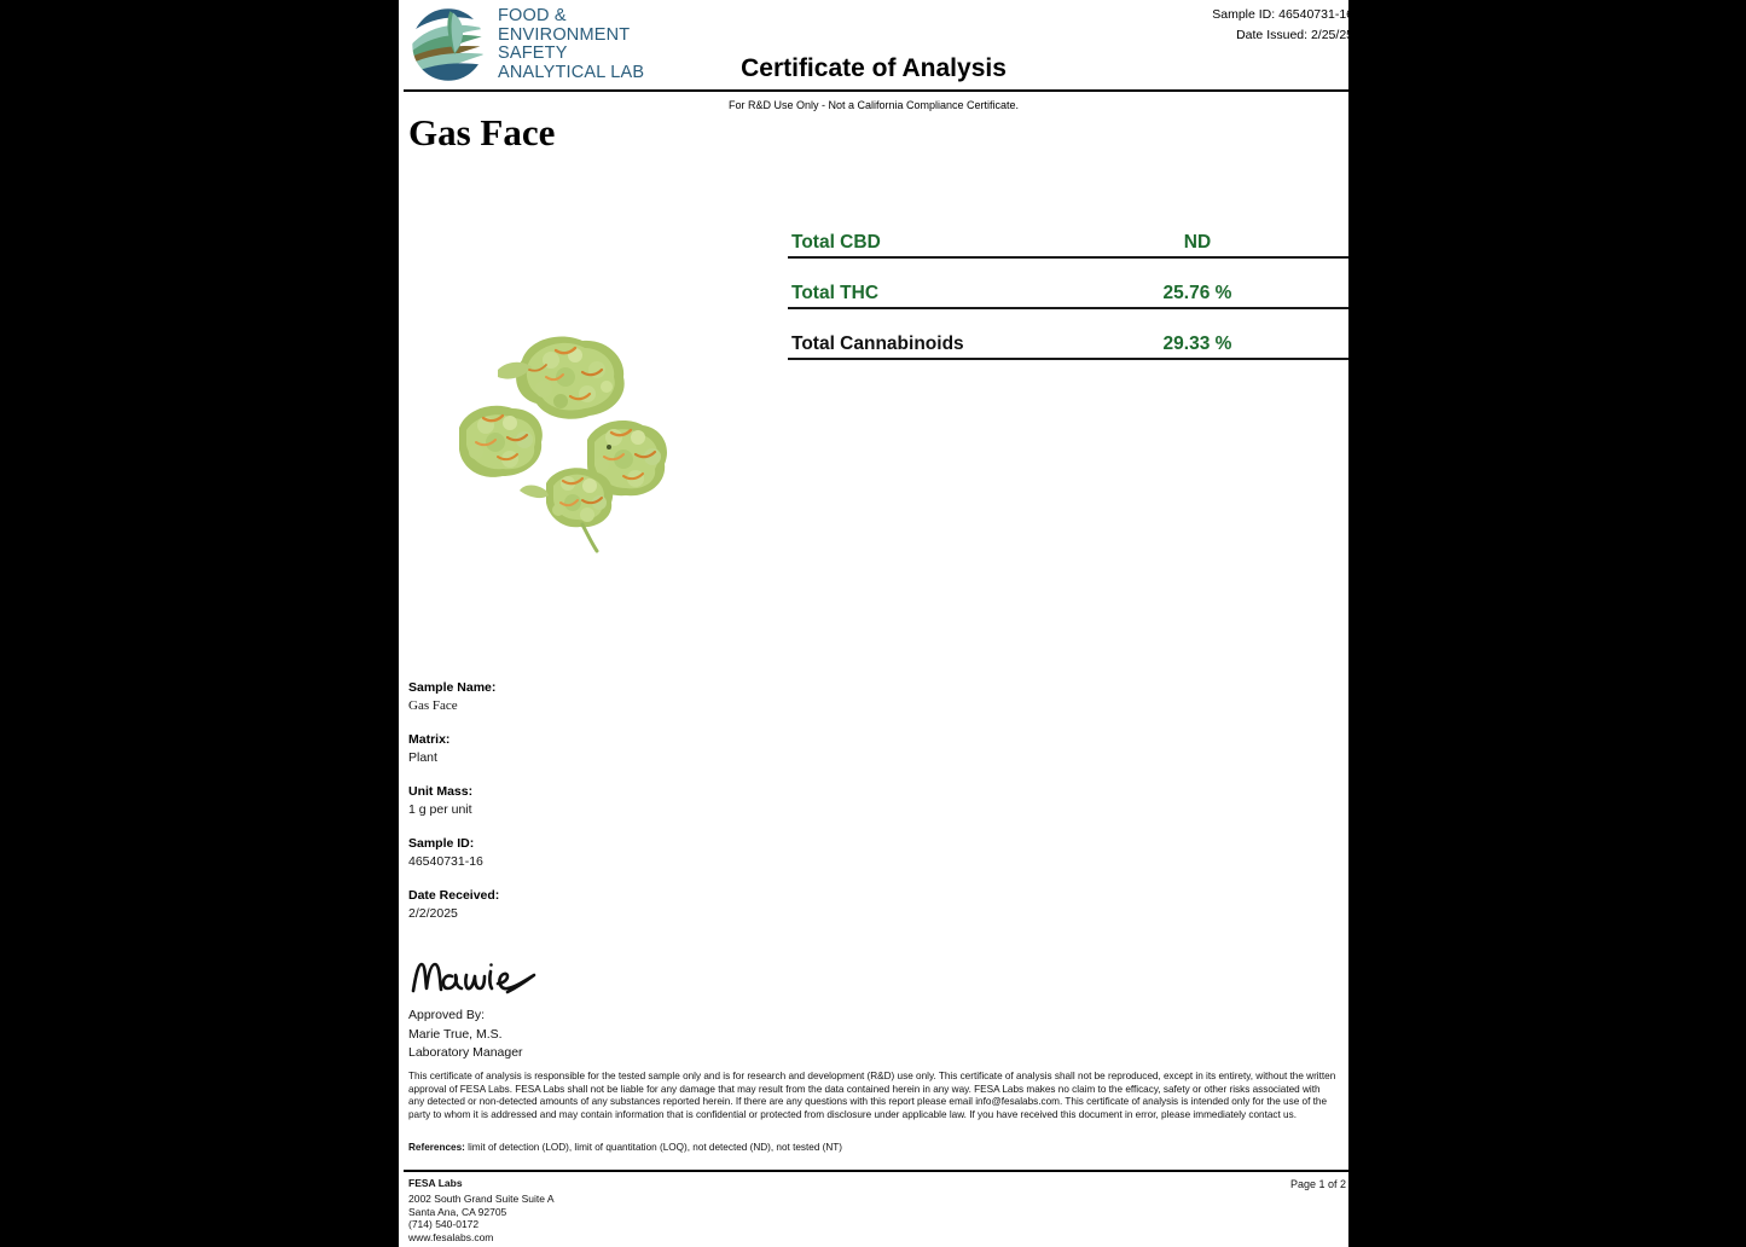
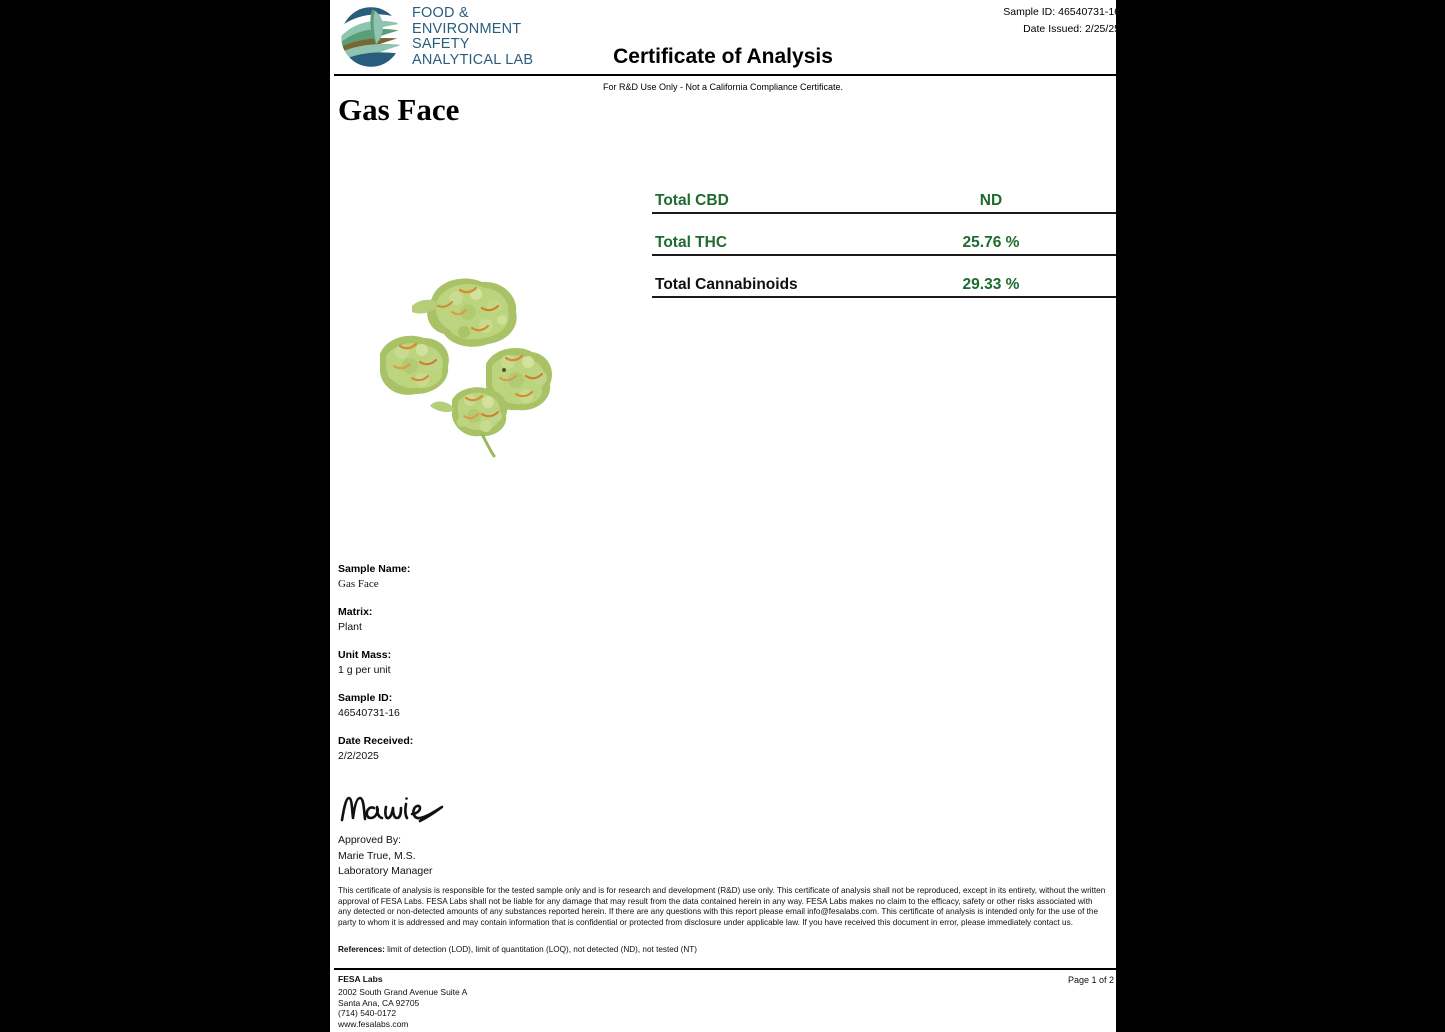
  FOOD &
  ENVIRONMENT
  SAFETY
  ANALYTICAL LAB
  Certificate of Analysis
  Sample ID: 46540731-1
  Date Issued: 2/25/2
  For R&D Use Only - Not a California Compliance Certificate.
  Gas Face
  Total CBD
  ND
  Total THC
  25.76 %
  Total Cannabinoids
  29.33 %
  Sample Name:
  Gas Face
  Matrix:
  Plant
  Unit Mass:
  1 g per unit
  Sample ID:
  46540731-16
  Date Received:
  2/2/2025
  Approved By:
  Marie True, M.S.
  Laboratory Manager
  This certificate of analysis is responsible for the tested sample only and is for research and development (R&D) use only. This certificate of analysis shall not be reproduced, except in its entirety, without the written approval of FESA Labs. FESA Labs shall not be liable for any damage that may result from the data contained herein in any way. FESA Labs makes no claim to the efficacy, safety or other risks associated with any detected or non-detected amounts of any substances reported herein. If there are any questions with this report please email info@fesalabs.com. This certificate of analysis is intended only for the use of the party to whom it is addressed and may contain information that is confidential or protected from disclosure under applicable law. If you have received this document in error, please immediately contact us.
  References: limit of detection (LOD), limit of quantitation (LOQ), not detected (ND), not tested (NT)
  FESA Labs
- 2002 South Grand Suite Suite A
+ 2002 South Grand Avenue Suite A
  Santa Ana, CA 92705
  (714) 540-0172
  www.fesalabs.com
  Page 1 of 2
